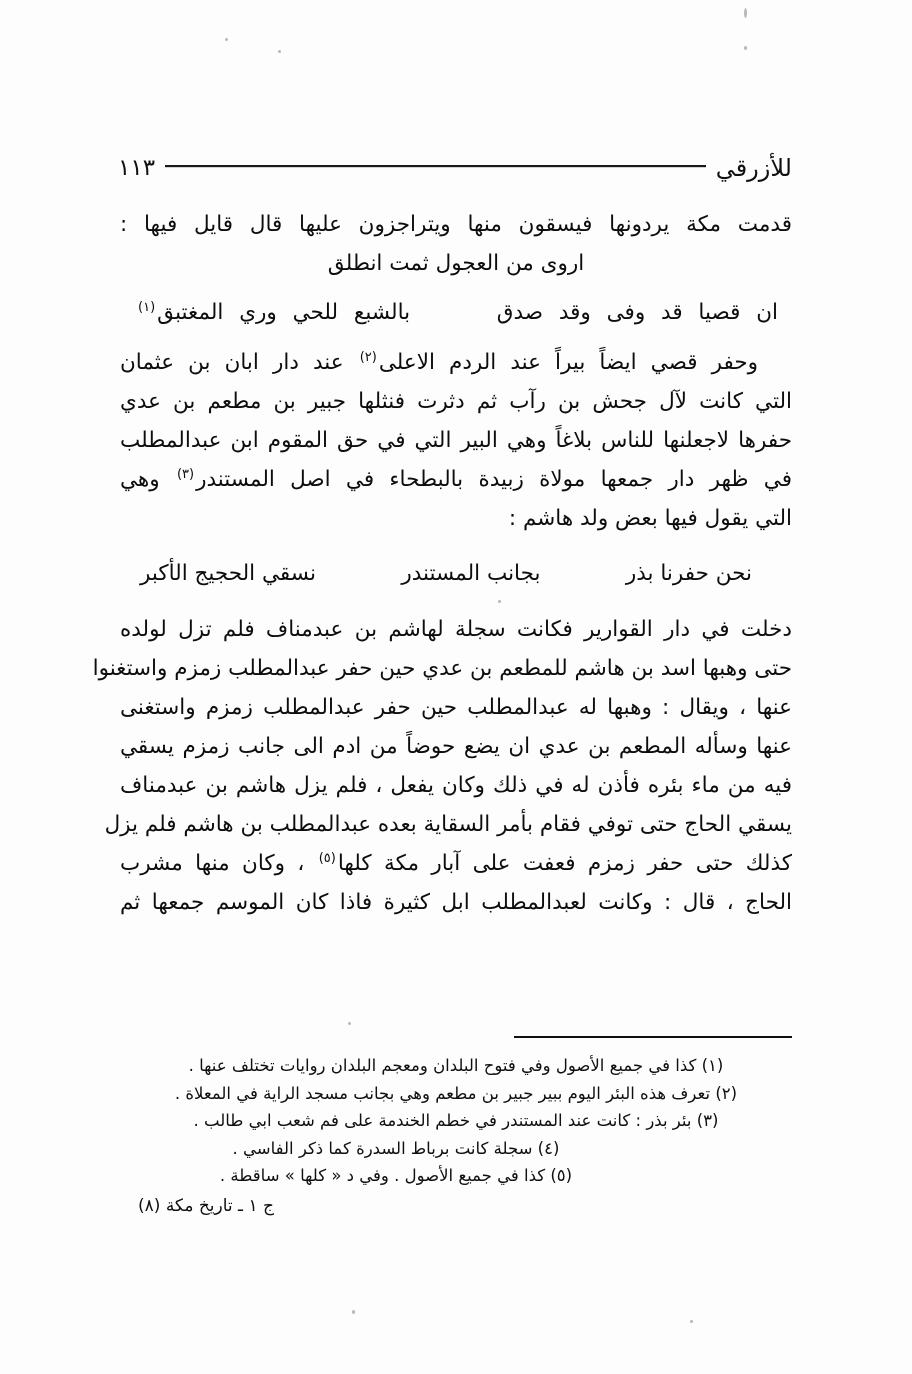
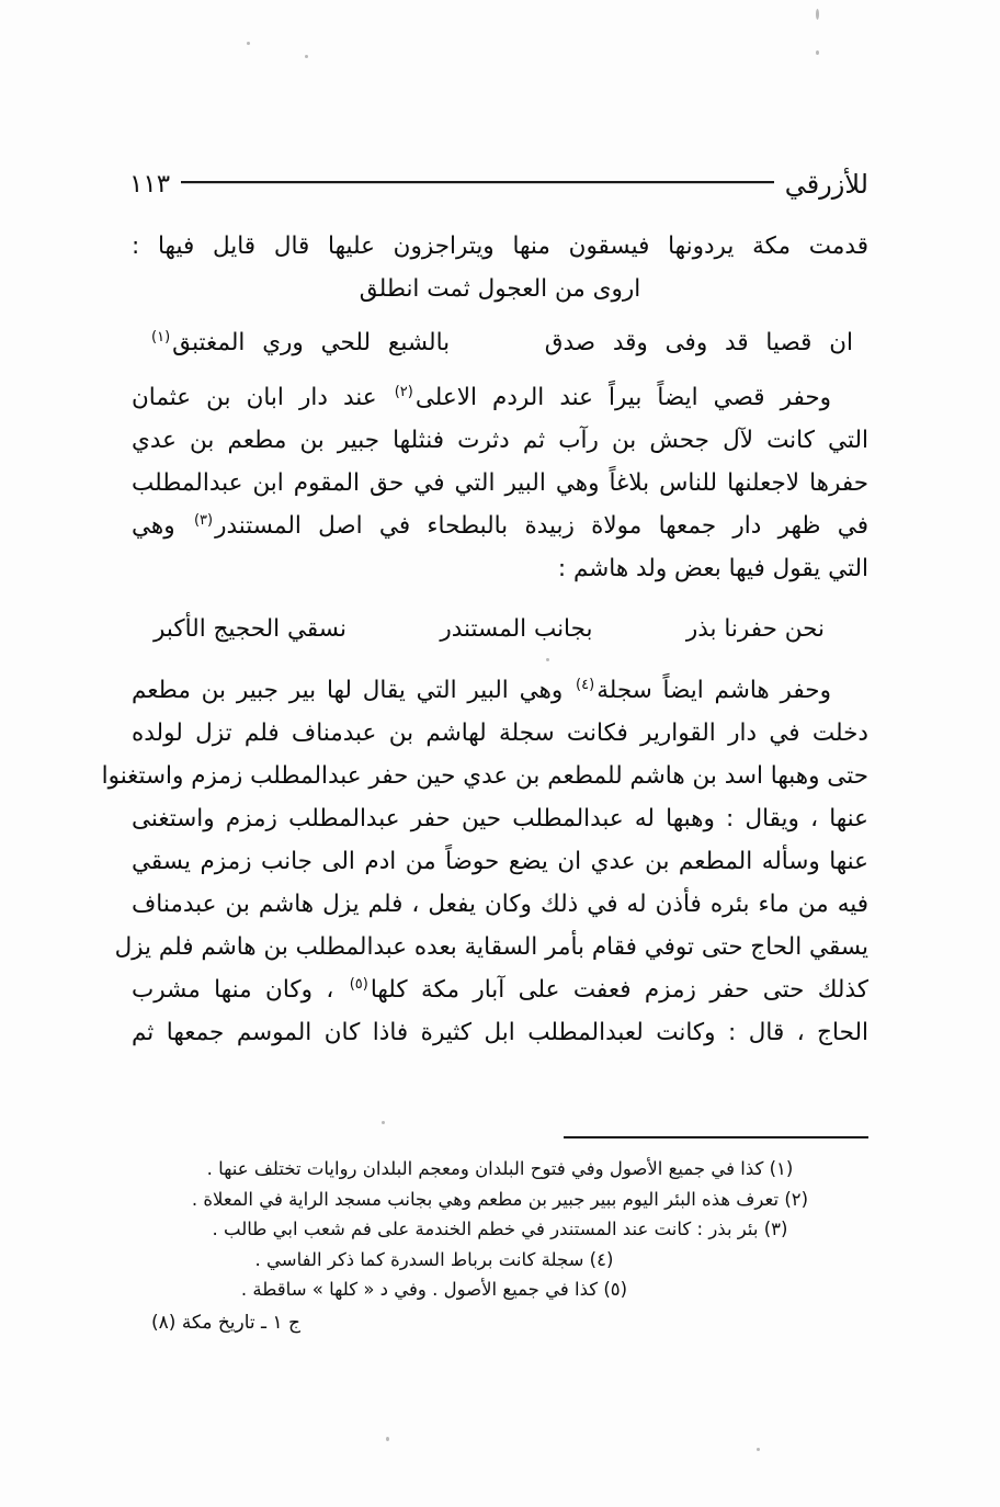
  للأزرقي
  ١١٣
  قدمت مكة يردونها فيسقون منها ويتراجزون عليها قال قايل فيها :
  اروى من العجول ثمت انطلق
  ان قصيا قد وفى وقد صدق
  بالشبع للحي وري المغتبق(١)
  وحفر قصي ايضاً بيراً عند الردم الاعلى(٢) عند دار ابان بن عثمان
  التي كانت لآل جحش بن رآب ثم دثرت فنثلها جبير بن مطعم بن عدي
  حفرها لاجعلنها للناس بلاغاً وهي البير التي في حق المقوم ابن عبدالمطلب
  في ظهر دار جمعها مولاة زبيدة بالبطحاء في اصل المستندر(٣) وهي
  التي يقول فيها بعض ولد هاشم :
  نحن حفرنا بذر
  بجانب المستندر
  نسقي الحجيج الأكبر
+ وحفر هاشم ايضاً سجلة(٤) وهي البير التي يقال لها بير جبير بن مطعم
  دخلت في دار القوارير فكانت سجلة لهاشم بن عبدمناف فلم تزل لولده
  حتى وهبها اسد بن هاشم للمطعم بن عدي حين حفر عبدالمطلب زمزم واستغنوا
  عنها ، ويقال : وهبها له عبدالمطلب حين حفر عبدالمطلب زمزم واستغنى
  عنها وسأله المطعم بن عدي ان يضع حوضاً من ادم الى جانب زمزم يسقي
  فيه من ماء بئره فأذن له في ذلك وكان يفعل ، فلم يزل هاشم بن عبدمناف
  يسقي الحاج حتى توفي فقام بأمر السقاية بعده عبدالمطلب بن هاشم فلم يزل
  كذلك حتى حفر زمزم فعفت على آبار مكة كلها(٥) ، وكان منها مشرب
  الحاج ، قال : وكانت لعبدالمطلب ابل كثيرة فاذا كان الموسم جمعها ثم
  (١) كذا في جميع الأصول وفي فتوح البلدان ومعجم البلدان روايات تختلف عنها .
  (٢) تعرف هذه البئر اليوم ببير جبير بن مطعم وهي بجانب مسجد الراية في المعلاة .
  (٣) بئر بذر : كانت عند المستندر في خطم الخندمة على فم شعب ابي طالب .
  (٤) سجلة كانت برباط السدرة كما ذكر الفاسي .
  (٥) كذا في جميع الأصول . وفي د « كلها » ساقطة .
  ج ١ ـ تاريخ مكة (٨)
